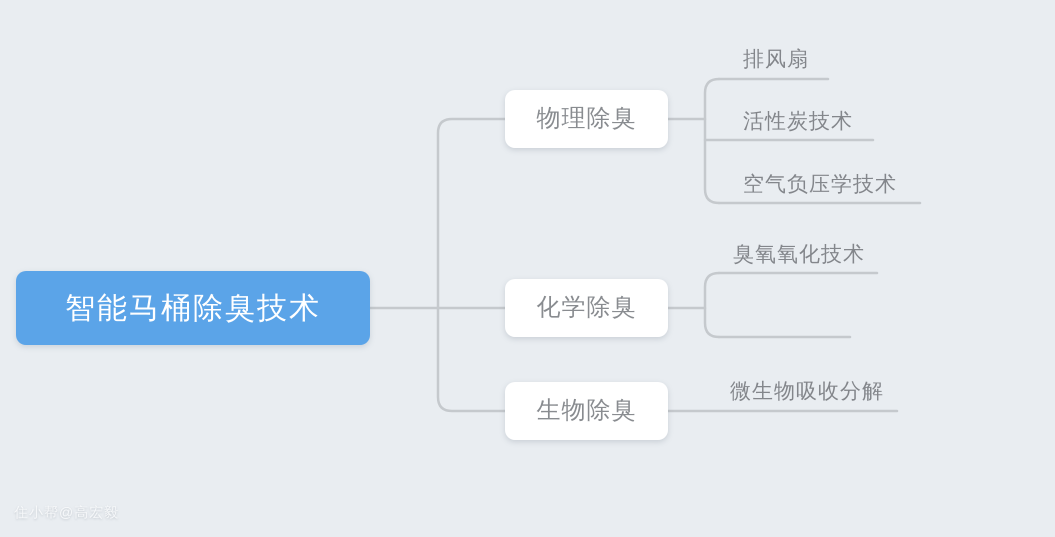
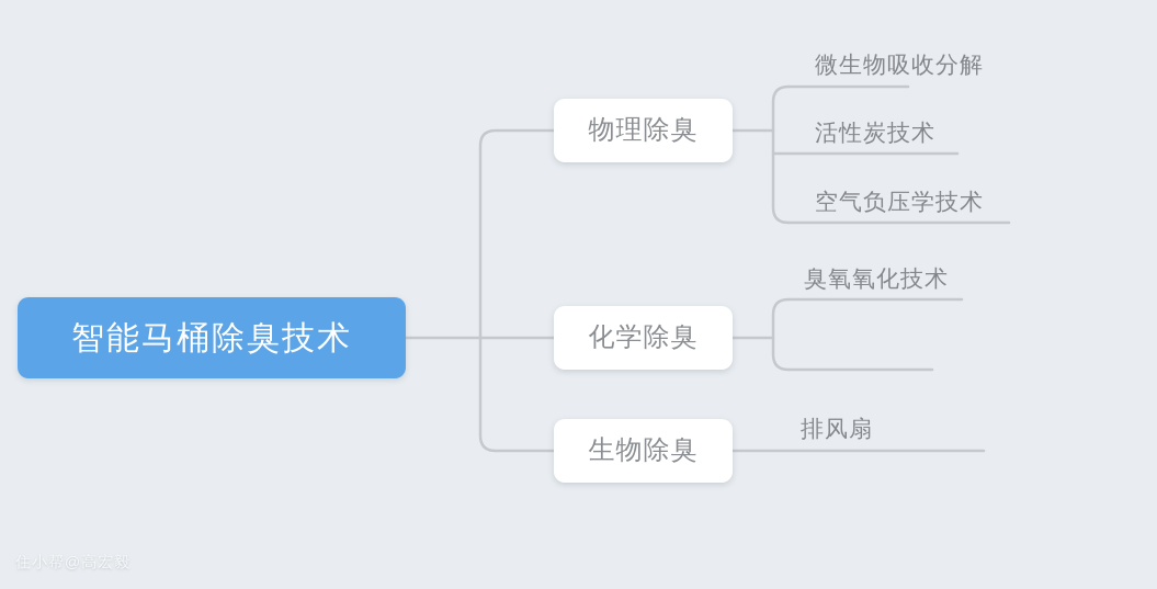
  智能马桶除臭技术
  物理除臭
  化学除臭
  生物除臭
- 排风扇
+ 微生物吸收分解
  活性炭技术
  空气负压学技术
  臭氧氧化技术
- 微生物吸收分解
+ 排风扇
  住小帮@高宏毅
